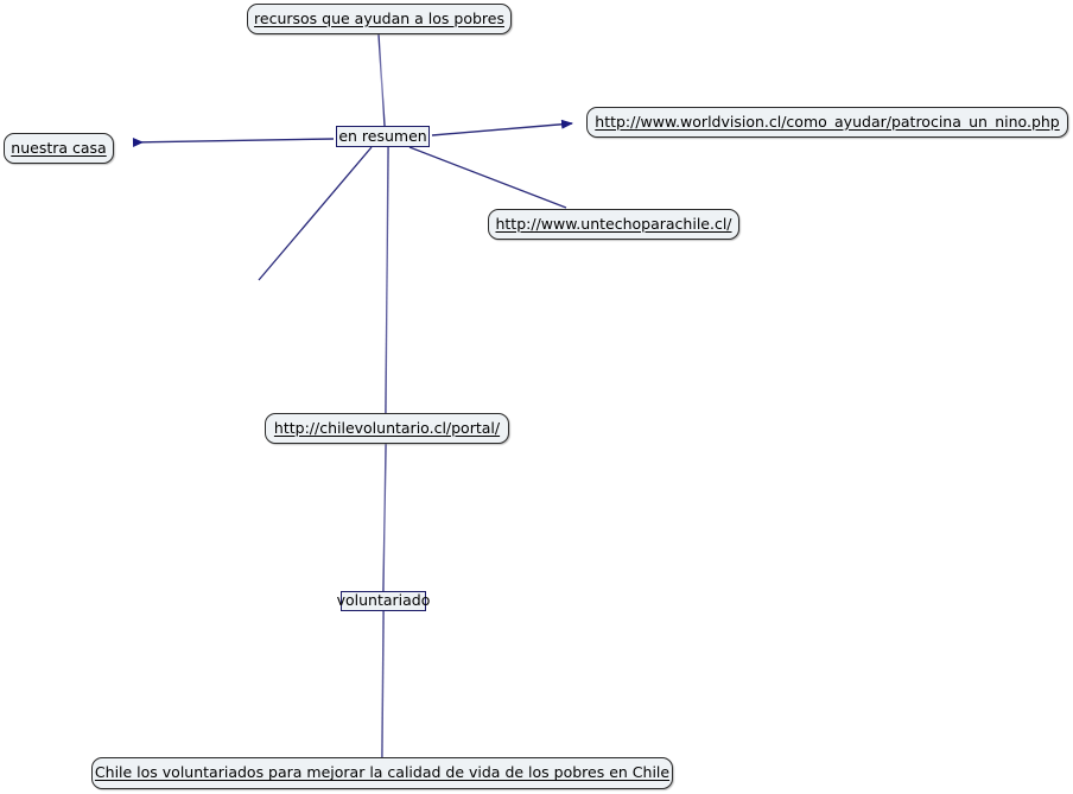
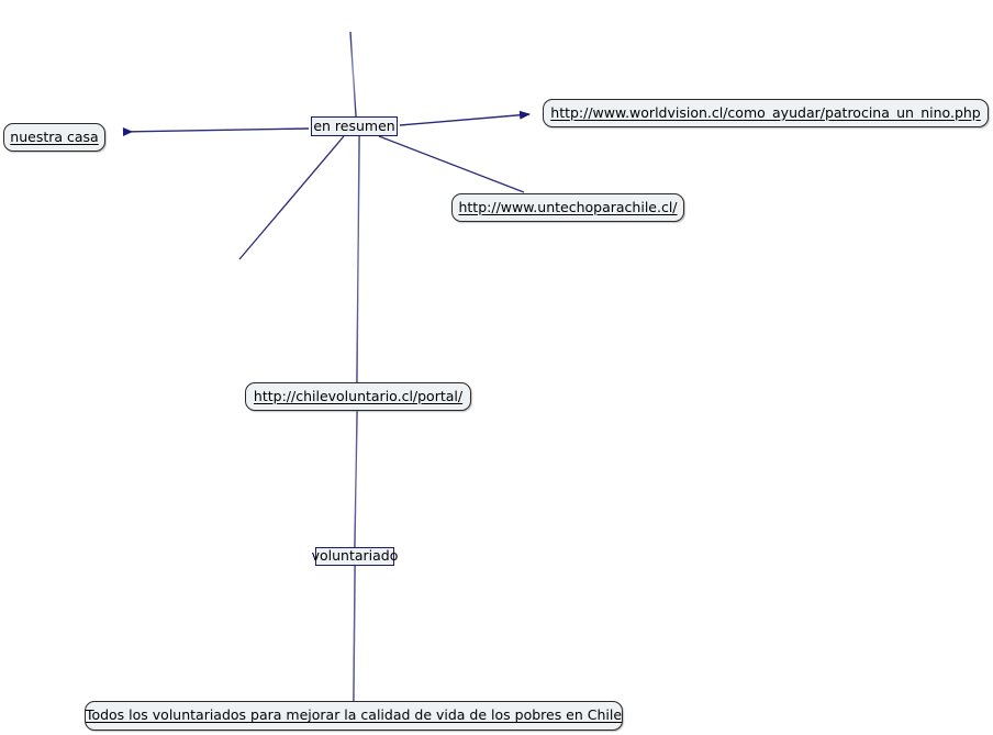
- recursos que ayudan a los pobres
  en resumen
  nuestra casa
  http://www.worldvision.cl/como_ayudar/patrocina_un_nino.php
  http://www.untechoparachile.cl/
  http://chilevoluntario.cl/portal/
  voluntariado
- Chile los voluntariados para mejorar la calidad de vida de los pobres en Chile
+ Todos los voluntariados para mejorar la calidad de vida de los pobres en Chile
